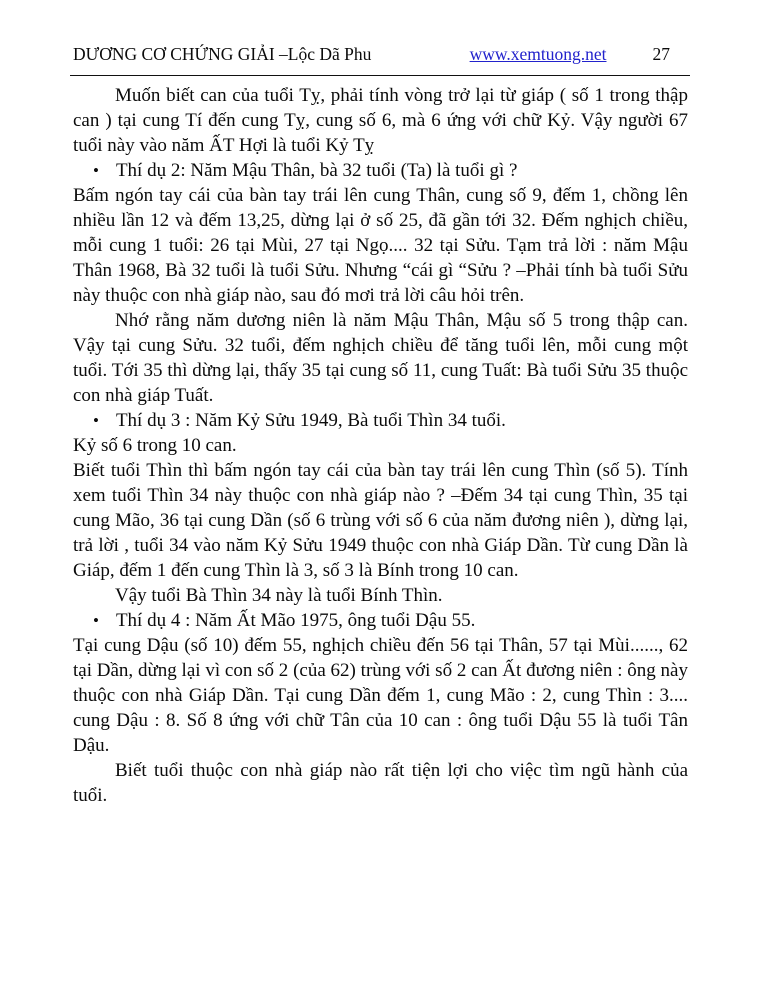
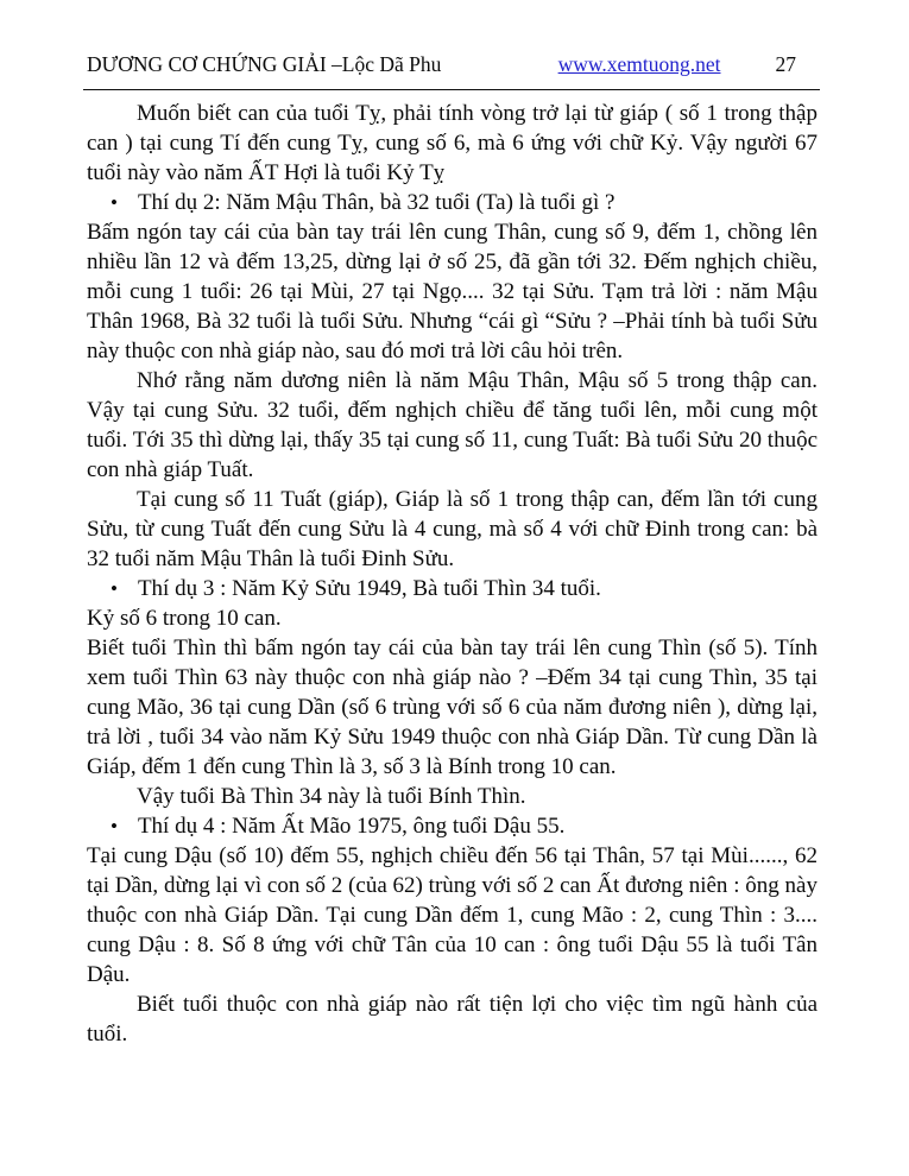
  DƯƠNG CƠ CHỨNG GIẢI –Lộc Dã Phu
  www.xemtuong.net
  27
  Muốn biết can của tuổi Tỵ, phải tính vòng trở lại từ giáp ( số 1 trong thập can ) tại cung Tí đến cung Tỵ, cung số 6, mà 6 ứng với chữ Kỷ. Vậy người 67 tuổi này vào năm ẤT Hợi là tuổi Kỷ Tỵ
  •
  Thí dụ 2: Năm Mậu Thân, bà 32 tuổi (Ta) là tuổi gì ?
  Bấm ngón tay cái của bàn tay trái lên cung Thân, cung số 9, đếm 1, chồng lên nhiều lần 12 và đếm 13,25, dừng lại ở số 25, đã gần tới 32. Đếm nghịch chiều, mỗi cung 1 tuổi: 26 tại Mùi, 27 tại Ngọ.... 32 tại Sửu. Tạm trả lời : năm Mậu Thân 1968, Bà 32 tuổi là tuổi Sửu. Nhưng “cái gì “Sửu ? –Phải tính bà tuổi Sửu này thuộc con nhà giáp nào, sau đó mơi trả lời câu hỏi trên.
- Nhớ rằng năm dương niên là năm Mậu Thân, Mậu số 5 trong thập can. Vậy tại cung Sửu. 32 tuổi, đếm nghịch chiều để tăng tuổi lên, mỗi cung một tuổi. Tới 35 thì dừng lại, thấy 35 tại cung số 11, cung Tuất: Bà tuổi Sửu 35 thuộc con nhà giáp Tuất.
+ Nhớ rằng năm dương niên là năm Mậu Thân, Mậu số 5 trong thập can. Vậy tại cung Sửu. 32 tuổi, đếm nghịch chiều để tăng tuổi lên, mỗi cung một tuổi. Tới 35 thì dừng lại, thấy 35 tại cung số 11, cung Tuất: Bà tuổi Sửu 20 thuộc con nhà giáp Tuất.
+ Tại cung số 11 Tuất (giáp), Giáp là số 1 trong thập can, đếm lần tới cung Sửu, từ cung Tuất đến cung Sửu là 4 cung, mà số 4 với chữ Đinh trong can: bà 32 tuổi năm Mậu Thân là tuổi Đinh Sửu.
  •
  Thí dụ 3 : Năm Kỷ Sửu 1949, Bà tuổi Thìn 34 tuổi.
  Kỷ số 6 trong 10 can.
- Biết tuổi Thìn thì bấm ngón tay cái của bàn tay trái lên cung Thìn (số 5). Tính xem tuổi Thìn 34 này thuộc con nhà giáp nào ? –Đếm 34 tại cung Thìn, 35 tại cung Mão, 36 tại cung Dần (số 6 trùng với số 6 của năm đương niên ), dừng lại, trả lời , tuổi 34 vào năm Kỷ Sửu 1949 thuộc con nhà Giáp Dần. Từ cung Dần là Giáp, đếm 1 đến cung Thìn là 3, số 3 là Bính trong 10 can.
+ Biết tuổi Thìn thì bấm ngón tay cái của bàn tay trái lên cung Thìn (số 5). Tính xem tuổi Thìn 63 này thuộc con nhà giáp nào ? –Đếm 34 tại cung Thìn, 35 tại cung Mão, 36 tại cung Dần (số 6 trùng với số 6 của năm đương niên ), dừng lại, trả lời , tuổi 34 vào năm Kỷ Sửu 1949 thuộc con nhà Giáp Dần. Từ cung Dần là Giáp, đếm 1 đến cung Thìn là 3, số 3 là Bính trong 10 can.
  Vậy tuổi Bà Thìn 34 này là tuổi Bính Thìn.
  •
  Thí dụ 4 : Năm Ất Mão 1975, ông tuổi Dậu 55.
  Tại cung Dậu (số 10) đếm 55, nghịch chiều đến 56 tại Thân, 57 tại Mùi......, 62 tại Dần, dừng lại vì con số 2 (của 62) trùng với số 2 can Ất đương niên : ông này thuộc con nhà Giáp Dần. Tại cung Dần đếm 1, cung Mão : 2, cung Thìn : 3.... cung Dậu : 8. Số 8 ứng với chữ Tân của 10 can : ông tuổi Dậu 55 là tuổi Tân Dậu.
  Biết tuổi thuộc con nhà giáp nào rất tiện lợi cho việc tìm ngũ hành của tuổi.
